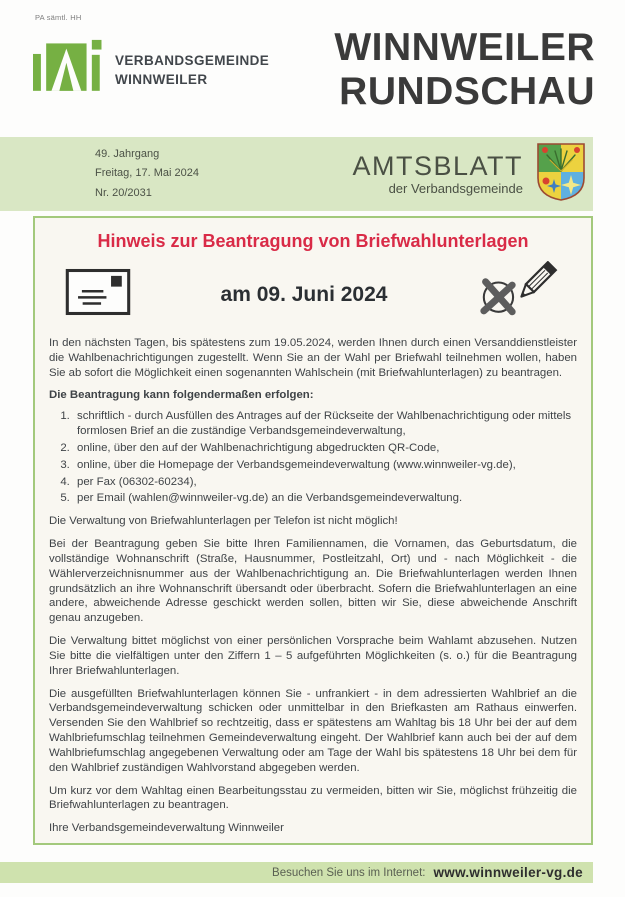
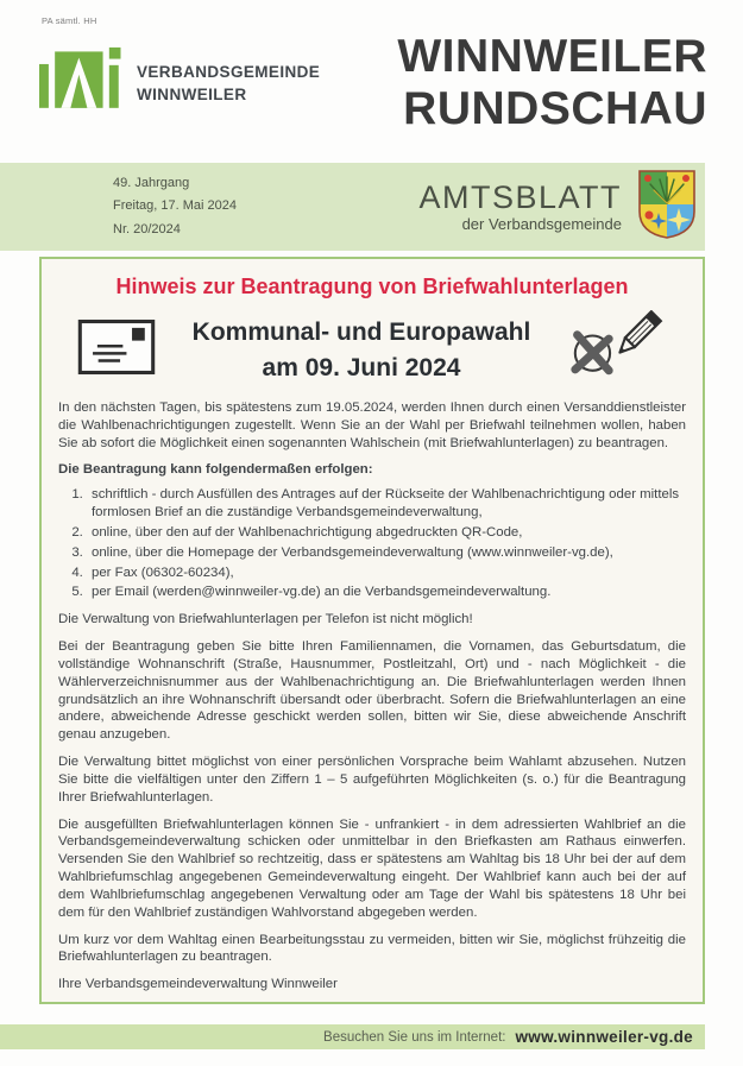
  PA sämtl. HH
  VERBANDSGEMEINDE
  WINNWEILER
  WINNWEILER
  RUNDSCHAU
  49. Jahrgang
  Freitag, 17. Mai 2024
- Nr. 20/2031
+ Nr. 20/2024
  AMTSBLATT
  der Verbandsgemeinde
  Hinweis zur Beantragung von Briefwahlunterlagen
+ Kommunal- und Europawahl
  am 09. Juni 2024
  In den nächsten Tagen, bis spätestens zum 19.05.2024, werden Ihnen durch einen Versanddienstleister die Wahlbenachrichtigungen zugestellt. Wenn Sie an der Wahl per Briefwahl teilnehmen wollen, haben Sie ab sofort die Möglichkeit einen sogenannten Wahlschein (mit Briefwahlunterlagen) zu beantragen.
  Die Beantragung kann folgendermaßen erfolgen:
  schriftlich - durch Ausfüllen des Antrages auf der Rückseite der Wahlbenachrichtigung oder mittels formlosen Brief an die zuständige Verbandsgemeindeverwaltung,
  online, über den auf der Wahlbenachrichtigung abgedruckten QR-Code,
  online, über die Homepage der Verbandsgemeindeverwaltung (www.winnweiler-vg.de),
  per Fax (06302-60234),
- per Email (wahlen@winnweiler-vg.de) an die Verbandsgemeindeverwaltung.
+ per Email (werden@winnweiler-vg.de) an die Verbandsgemeindeverwaltung.
  Die Verwaltung von Briefwahlunterlagen per Telefon ist nicht möglich!
  Bei der Beantragung geben Sie bitte Ihren Familiennamen, die Vornamen, das Geburtsdatum, die vollständige Wohnanschrift (Straße, Hausnummer, Postleitzahl, Ort) und - nach Möglichkeit - die Wählerverzeichnisnummer aus der Wahlbenachrichtigung an. Die Briefwahlunterlagen werden Ihnen grundsätzlich an ihre Wohnanschrift übersandt oder überbracht. Sofern die Briefwahlunterlagen an eine andere, abweichende Adresse geschickt werden sollen, bitten wir Sie, diese abweichende Anschrift genau anzugeben.
  Die Verwaltung bittet möglichst von einer persönlichen Vorsprache beim Wahlamt abzusehen. Nutzen Sie bitte die vielfältigen unter den Ziffern 1 – 5 aufgeführten Möglichkeiten (s. o.) für die Beantragung Ihrer Briefwahlunterlagen.
- Die ausgefüllten Briefwahlunterlagen können Sie - unfrankiert - in dem adressierten Wahlbrief an die Verbandsgemeindeverwaltung schicken oder unmittelbar in den Briefkasten am Rathaus einwerfen. Versenden Sie den Wahlbrief so rechtzeitig, dass er spätestens am Wahltag bis 18 Uhr bei der auf dem Wahlbriefumschlag teilnehmen Gemeindeverwaltung eingeht. Der Wahlbrief kann auch bei der auf dem Wahlbriefumschlag angegebenen Verwaltung oder am Tage der Wahl bis spätestens 18 Uhr bei dem für den Wahlbrief zuständigen Wahlvorstand abgegeben werden.
+ Die ausgefüllten Briefwahlunterlagen können Sie - unfrankiert - in dem adressierten Wahlbrief an die Verbandsgemeindeverwaltung schicken oder unmittelbar in den Briefkasten am Rathaus einwerfen. Versenden Sie den Wahlbrief so rechtzeitig, dass er spätestens am Wahltag bis 18 Uhr bei der auf dem Wahlbriefumschlag angegebenen Gemeindeverwaltung eingeht. Der Wahlbrief kann auch bei der auf dem Wahlbriefumschlag angegebenen Verwaltung oder am Tage der Wahl bis spätestens 18 Uhr bei dem für den Wahlbrief zuständigen Wahlvorstand abgegeben werden.
  Um kurz vor dem Wahltag einen Bearbeitungsstau zu vermeiden, bitten wir Sie, möglichst frühzeitig die Briefwahlunterlagen zu beantragen.
  Ihre Verbandsgemeindeverwaltung Winnweiler
  Besuchen Sie uns im Internet:
  www.winnweiler-vg.de
